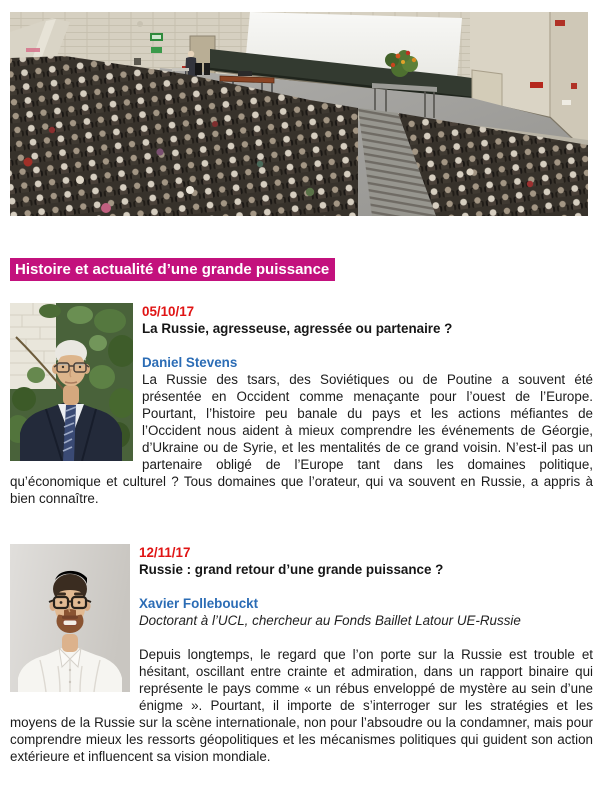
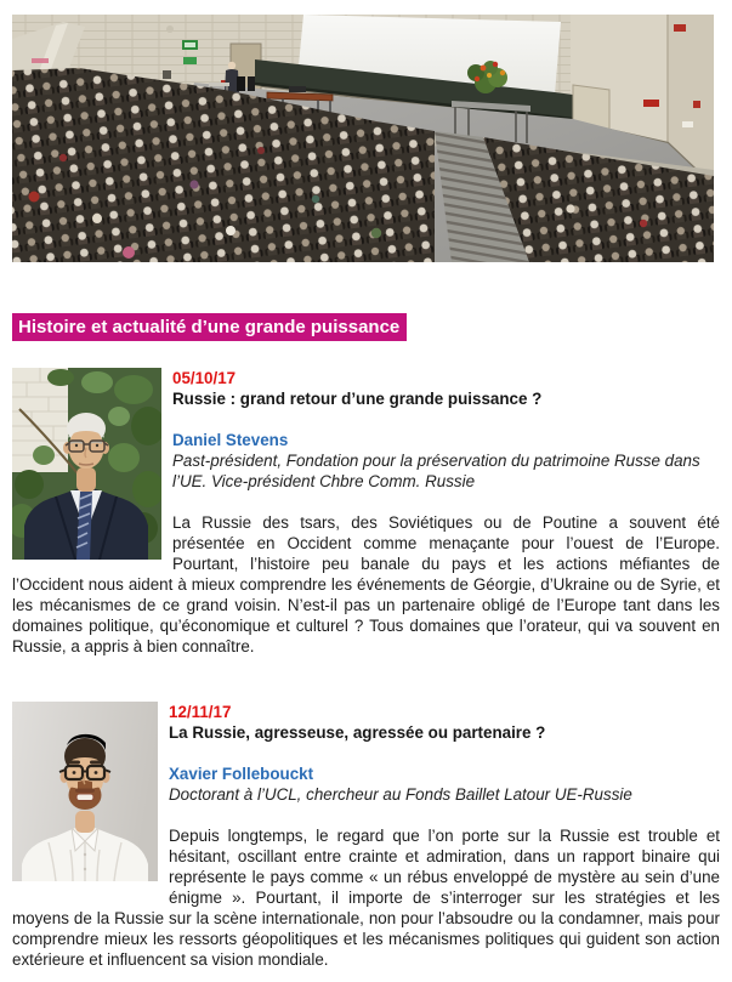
  Histoire et actualité d’une grande puissance
  05/10/17
- La Russie, agresseuse, agressée ou partenaire ?
+ Russie : grand retour d’une grande puissance ?
  Daniel Stevens
+ Past-président, Fondation pour la préservation du patrimoine Russe dans l’UE. Vice-président Chbre Comm. Russie
- La Russie des tsars, des Soviétiques ou de Poutine a souvent été présentée en Occident comme menaçante pour l’ouest de l’Europe. Pourtant, l’histoire peu banale du pays et les actions méfiantes de l’Occident nous aident à mieux comprendre les événements de Géorgie, d’Ukraine ou de Syrie, et les mentalités de ce grand voisin. N’est-il pas un partenaire obligé de l’Europe tant dans les domaines politique, qu’économique et culturel ? Tous domaines que l’orateur, qui va souvent en Russie, a appris à bien connaître.
+ La Russie des tsars, des Soviétiques ou de Poutine a souvent été présentée en Occident comme menaçante pour l’ouest de l’Europe. Pourtant, l’histoire peu banale du pays et les actions méfiantes de l’Occident nous aident à mieux comprendre les événements de Géorgie, d’Ukraine ou de Syrie, et les mécanismes de ce grand voisin. N’est-il pas un partenaire obligé de l’Europe tant dans les domaines politique, qu’économique et culturel ? Tous domaines que l’orateur, qui va souvent en Russie, a appris à bien connaître.
  12/11/17
- Russie : grand retour d’une grande puissance ?
+ La Russie, agresseuse, agressée ou partenaire ?
  Xavier Follebouckt
  Doctorant à l’UCL, chercheur au Fonds Baillet Latour UE-Russie
  Depuis longtemps, le regard que l’on porte sur la Russie est trouble et hésitant, oscillant entre crainte et admiration, dans un rapport binaire qui représente le pays comme « un rébus enveloppé de mystère au sein d’une énigme ». Pourtant, il importe de s’interroger sur les stratégies et les moyens de la Russie sur la scène internationale, non pour l’absoudre ou la condamner, mais pour comprendre mieux les ressorts géopolitiques et les mécanismes politiques qui guident son action extérieure et influencent sa vision mondiale.
